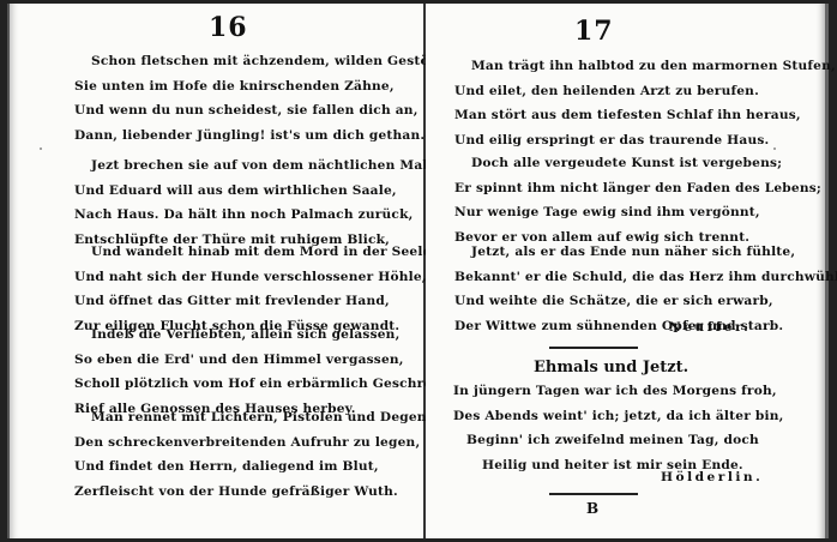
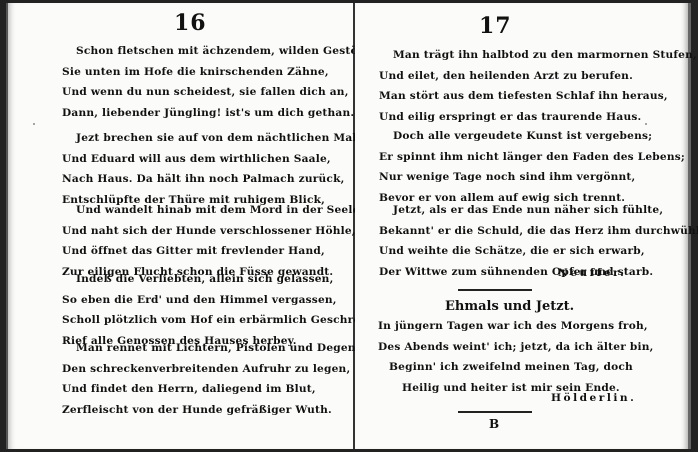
  16
  Schon fletschen mit ächzendem, wilden Gest
  Sie unten im Hofe die knirschenden Zähne,
  Und wenn du nun scheidest, sie fallen dich an,
  Dann, liebender Jüngling! ist's um dich gethan.
  Jezt brechen sie auf von dem nächtlichen Ma
  Und Eduard will aus dem wirthlichen Saale,
  Nach Haus. Da hält ihn noch Palmach zurück,
  Entschlüpfte der Thüre mit ruhigem Blick,
  Und wandelt hinab mit dem Mord in der Seel
  Und naht sich der Hunde verschlossener Höhle,
  Und öffnet das Gitter mit frevlender Hand,
  Zur eiligen Flucht schon die Füsse gewandt.
  Indeß die Verliebten, allein sich gelassen,
  So eben die Erd' und den Himmel vergassen,
  Scholl plötzlich vom Hof ein erbärmlich Geschr
  Rief alle Genossen des Hauses herbey.
  Man rennet mit Lichtern, Pistolen und Degen
  Den schreckenverbreitenden Aufruhr zu legen,
  Und findet den Herrn, daliegend im Blut,
  Zerfleischt von der Hunde gefräßiger Wuth.
  17
  Man trägt ihn halbtod zu den marmornen Stufen,
  Und eilet, den heilenden Arzt zu berufen.
  Man stört aus dem tiefesten Schlaf ihn heraus,
  Und eilig erspringt er das traurende Haus.
  Doch alle vergeudete Kunst ist vergebens;
  Er spinnt ihm nicht länger den Faden des Lebens;
- Nur wenige Tage ewig sind ihm vergönnt,
+ Nur wenige Tage noch sind ihm vergönnt,
  Bevor er von allem auf ewig sich trennt.
  Jetzt, als er das Ende nun näher sich fühlte,
  Bekannt' er die Schuld, die das Herz ihm durchwüh
  Und weihte die Schätze, die er sich erwarb,
  Der Wittwe zum sühnenden Opfer und starb.
  Neuffer.
  Ehmals und Jetzt.
  In jüngern Tagen war ich des Morgens froh,
  Des Abends weint' ich; jetzt, da ich älter bin,
  Beginn' ich zweifelnd meinen Tag, doch
  Heilig und heiter ist mir sein Ende.
  Hölderlin.
  B
